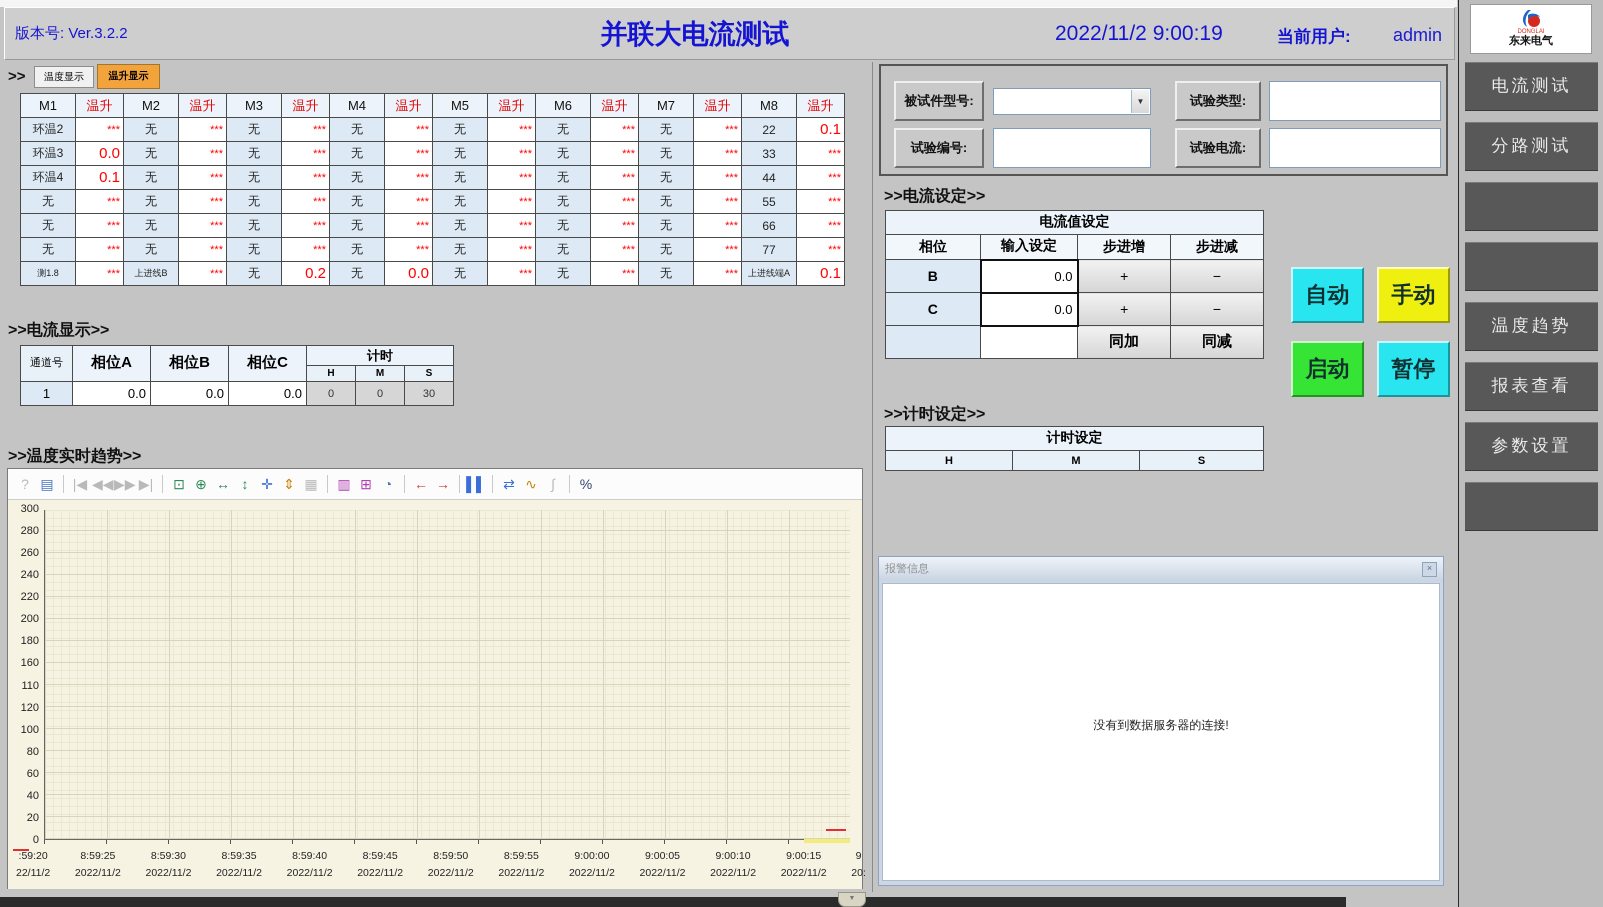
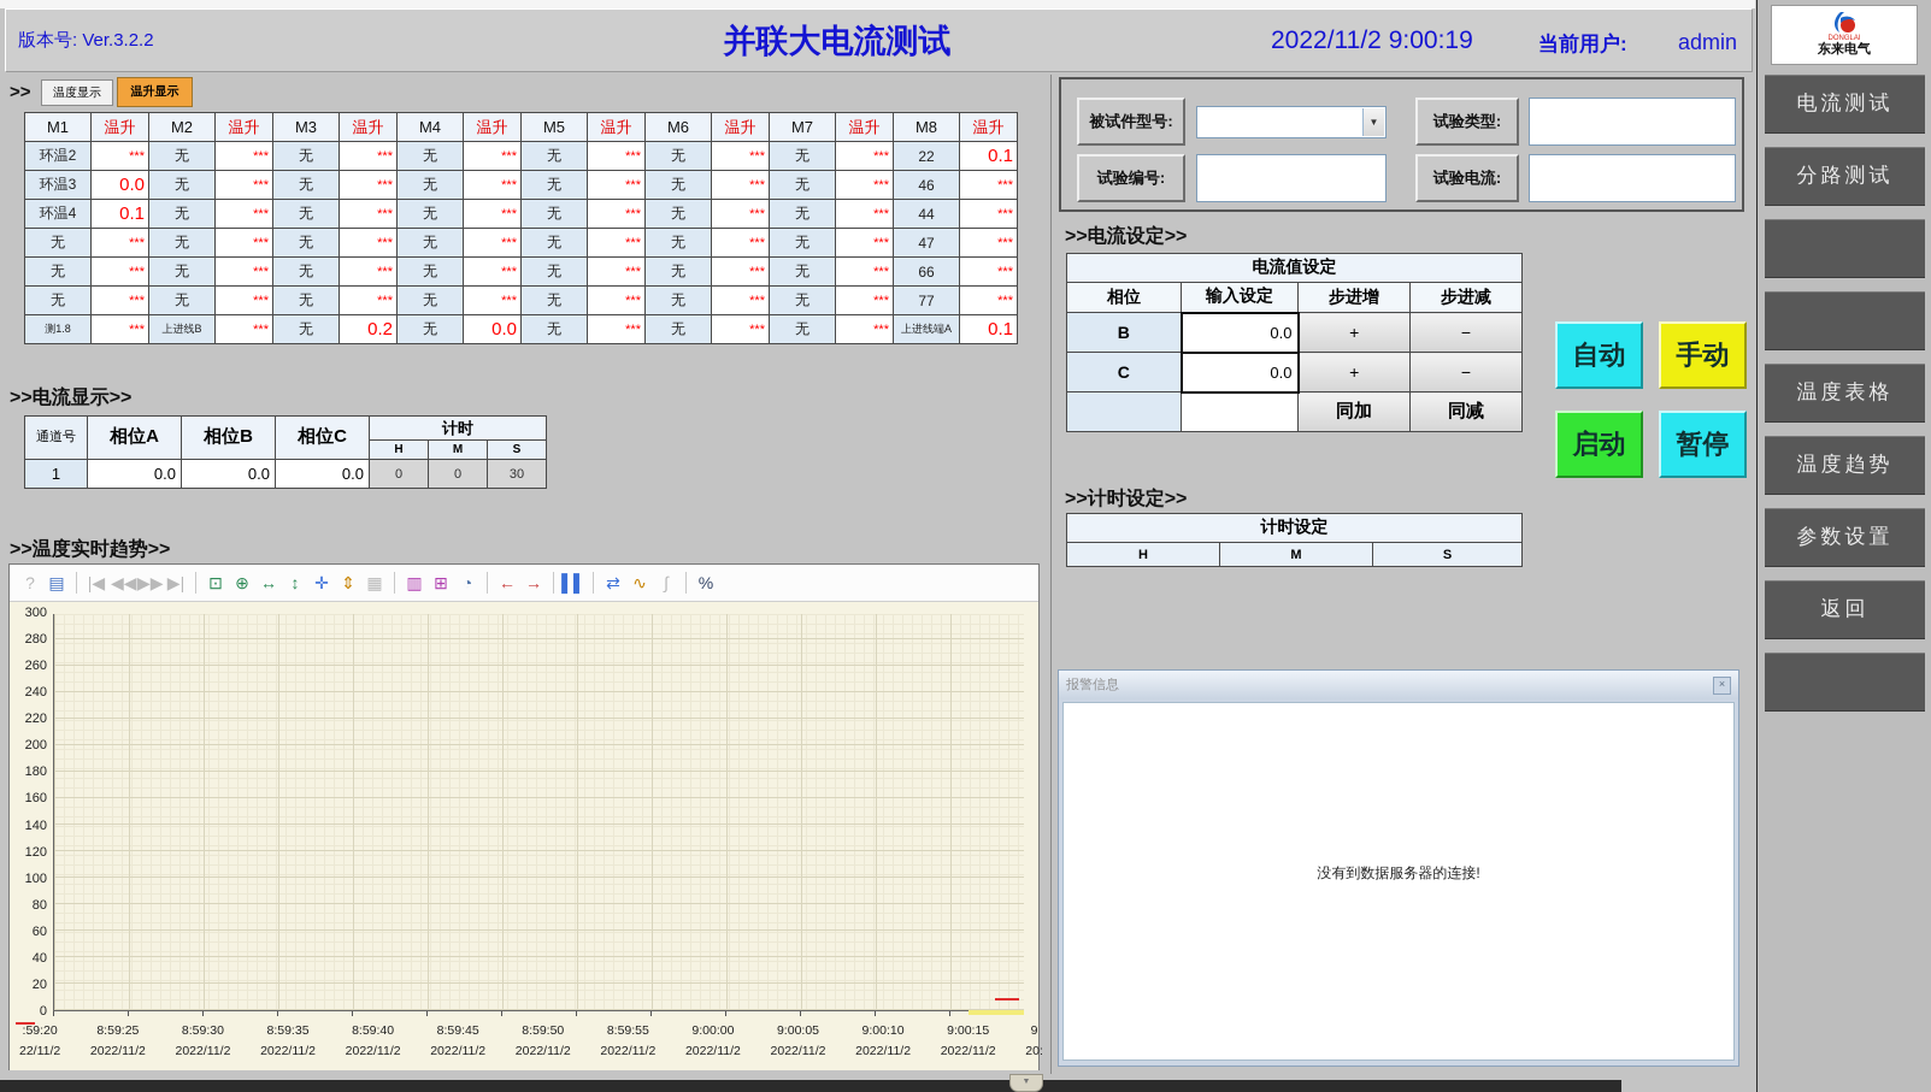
  版本号: Ver.3.2.2
  并联大电流测试
  2022/11/2 9:00:19
  当前用户:
  admin
  >>
  温度显示
  温升显示
  M1	温升	M2	温升	M3	温升	M4	温升	M5	温升	M6	温升	M7	温升	M8	温升
  环温2	***	无	***	无	***	无	***	无	***	无	***	无	***	22	0.1
- 环温3	0.0	无	***	无	***	无	***	无	***	无	***	无	***	33	***
+ 环温3	0.0	无	***	无	***	无	***	无	***	无	***	无	***	46	***
  环温4	0.1	无	***	无	***	无	***	无	***	无	***	无	***	44	***
- 无	***	无	***	无	***	无	***	无	***	无	***	无	***	55	***
+ 无	***	无	***	无	***	无	***	无	***	无	***	无	***	47	***
  无	***	无	***	无	***	无	***	无	***	无	***	无	***	66	***
  无	***	无	***	无	***	无	***	无	***	无	***	无	***	77	***
  测1.8	***	上进线B	***	无	0.2	无	0.0	无	***	无	***	无	***	上进线端A	0.1
  >>电流显示>>
  通道号	相位A	相位B	相位C	计时
  H	M	S
  1	0.0	0.0	0.0	0	0	30
  >>温度实时趋势>>
  ?
  ▤
  |◀
  ◀◀
  ▶▶
  ▶|
  ⊡
  ⊕
  ↔
  ↕
  ✛
  ⇕
  ▦
  ▥
  ⊞
  ◔
  ←
  →
  ▌▌
  ⇄
  ∿
  ∫
  %
  300
  280
  260
  240
  220
  200
  180
  160
- 110
+ 140
  120
  100
  80
  60
  40
  20
  0
  :59:20
  22/11/2
  8:59:25
  2022/11/2
  8:59:30
  2022/11/2
  8:59:35
  2022/11/2
  8:59:40
  2022/11/2
  8:59:45
  2022/11/2
  8:59:50
  2022/11/2
  8:59:55
  2022/11/2
  9:00:00
  2022/11/2
  9:00:05
  2022/11/2
  9:00:10
  2022/11/2
  9:00:15
  2022/11/2
  9
  20:
  被试件型号:
  ▼
  试验类型:
  试验编号:
  试验电流:
  >>电流设定>>
  电流值设定
  相位	输入设定	步进增	步进减
  B	0.0	+	−
  C	0.0	+	−
  		同加	同减
  自动
  手动
  启动
  暂停
  >>计时设定>>
  计时设定
  H	M	S
  报警信息
  ×
  没有到数据服务器的连接!
  东来电气
  电流测试
  分路测试
+ 温度表格
  温度趋势
- 报表查看
  参数设置
+ 返回
